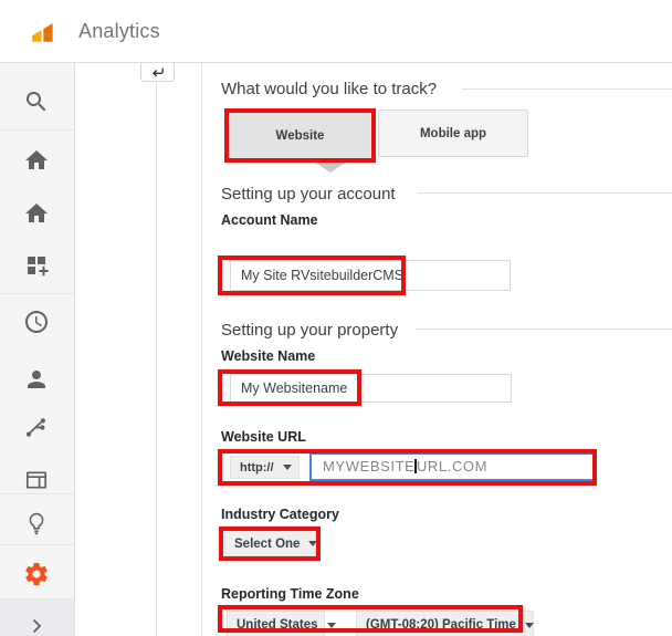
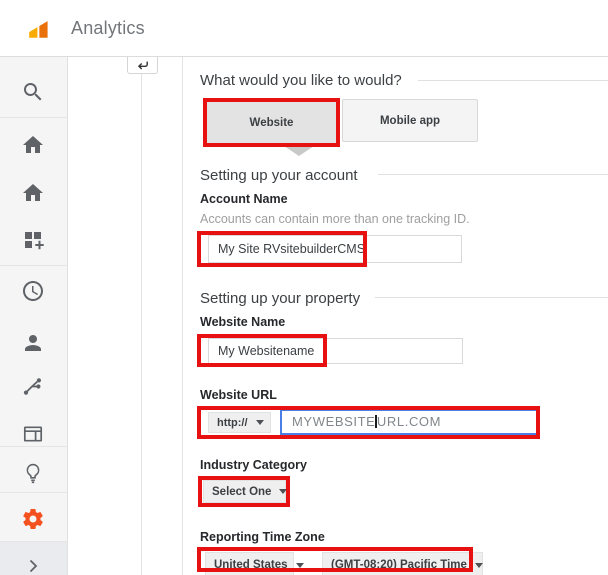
  Analytics
- What would you like to track?
+ What would you like to would?
  Website
  Mobile app
  Setting up your account
  Account Name
+ Accounts can contain more than one tracking ID.
  My Site RVsitebuilderCMS
  Setting up your property
  Website Name
  My Websitename
  Website URL
  http://
  MYWEBSITEURL.COM
  Industry Category
  Select One
  Reporting Time Zone
  United States
  (GMT-08:20) Pacific Time
